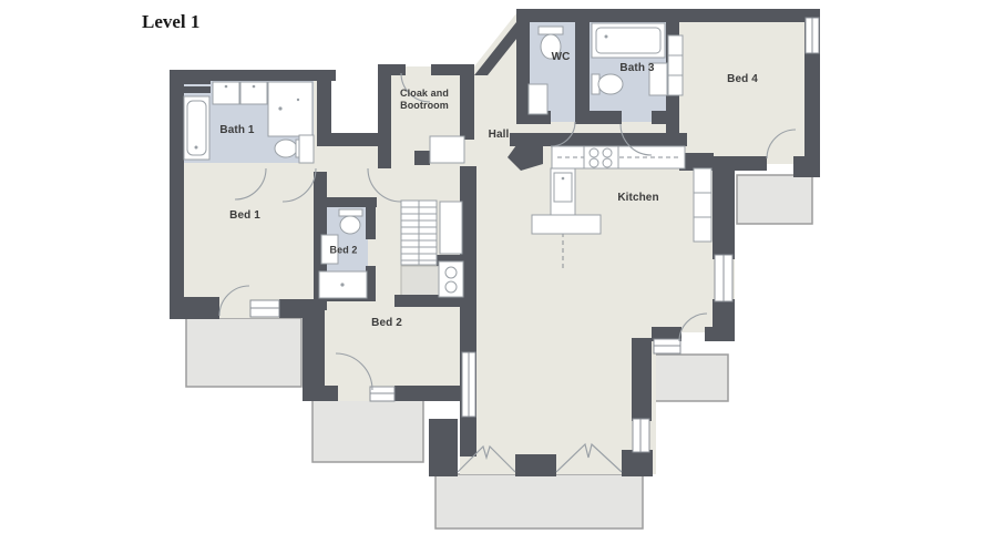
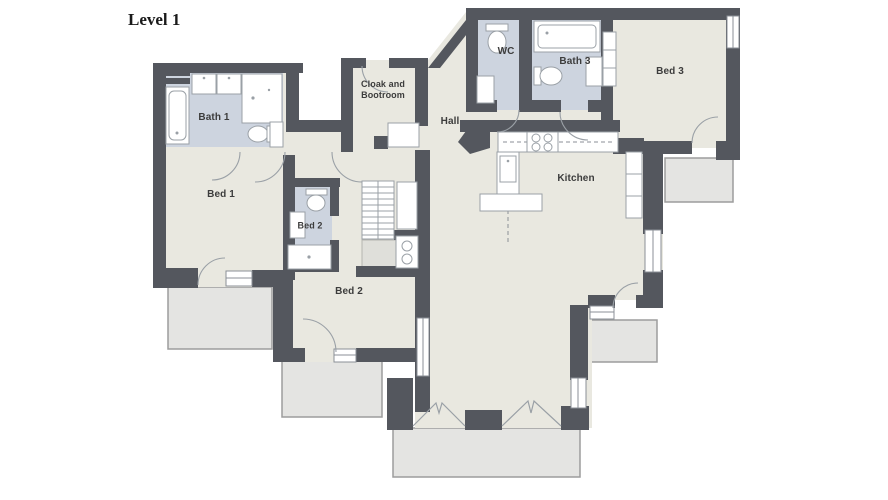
  Level 1
  Bath 1
  Bed 1
  Bed 2
  Bed 2
  Cloak and Bootroom
  Hall
  WC
  Bath 3
- Bed 4
+ Bed 3
  Kitchen
